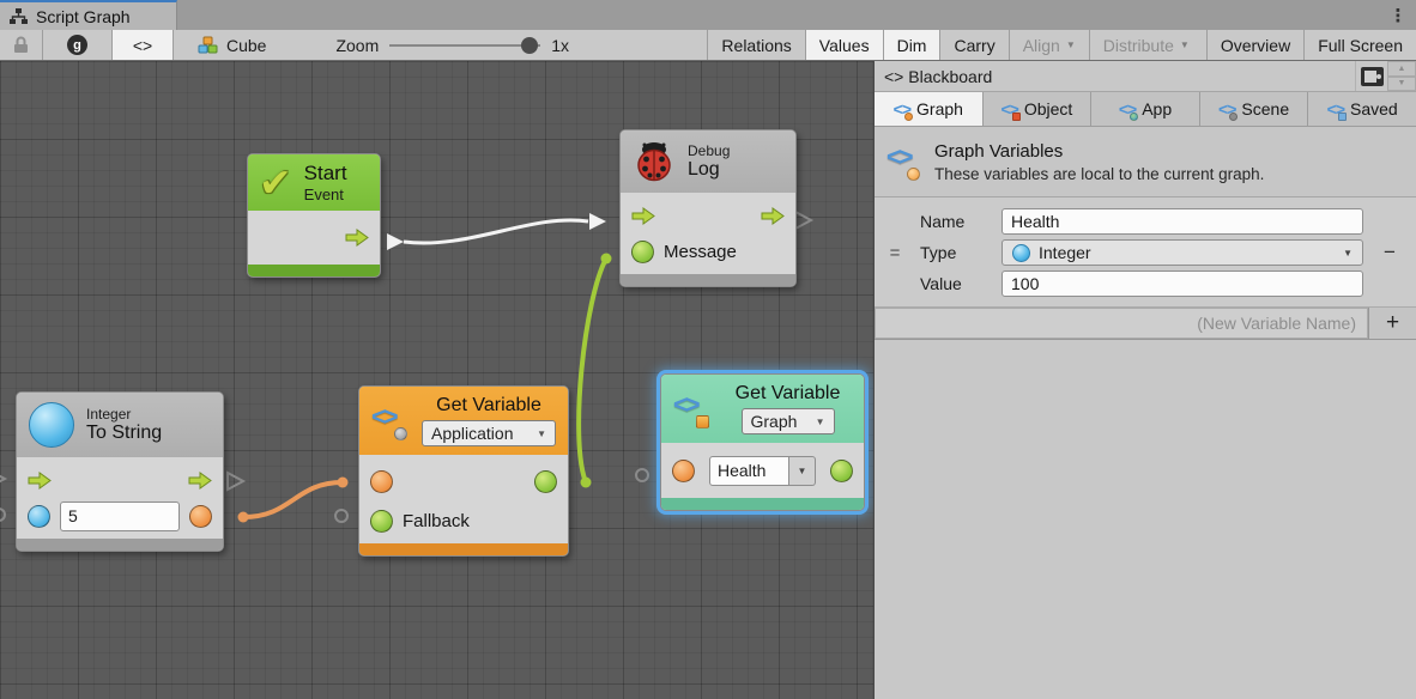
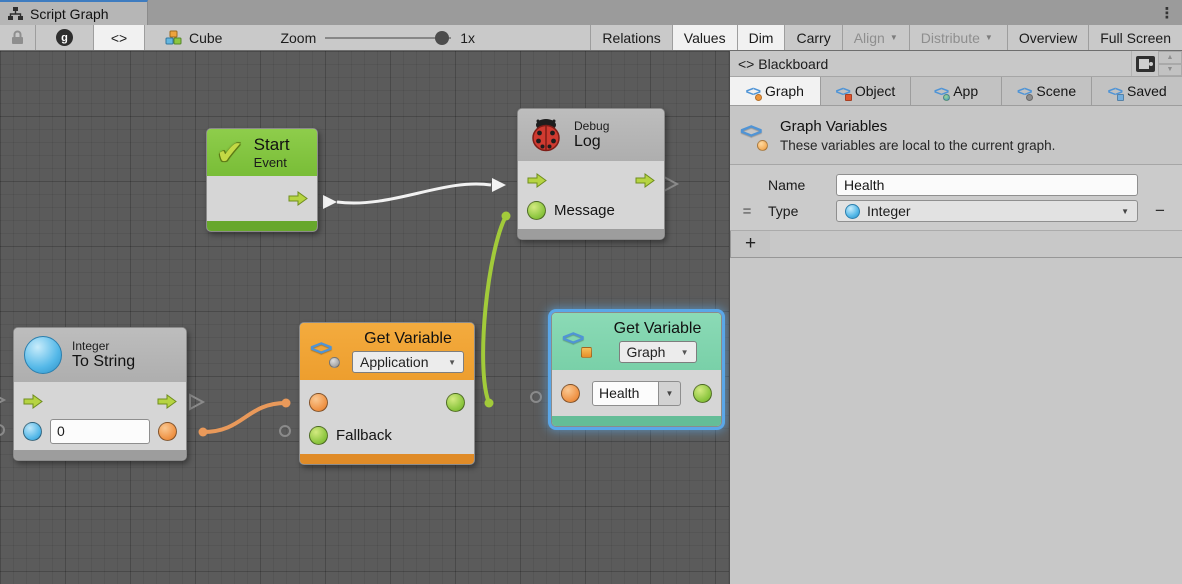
  Script Graph
  ⋮
  g
  <>
  Cube
  Zoom
  1x
  Relations
  Values
  Dim
  Carry
  Align
  ▼
  Distribute
  ▼
  Overview
  Full Screen
  ✔
  Start
  Event
  Debug
  Log
  Message
  Integer
  To String
- 5
+ 0
  <>
  Get Variable
  Application
  ▼
  Fallback
  <>
  Get Variable
  Graph
  ▼
  Health
  ▼
  <> Blackboard
  <>
  Graph
  <>
  Object
  <>
  App
  <>
  Scene
  <>
  Saved
  <>
  Graph Variables
  These variables are local to the current graph.
  Name
  Health
  =
  Type
  Integer
  ▼
  −
- Value
- 100
- (New Variable Name)
  +
